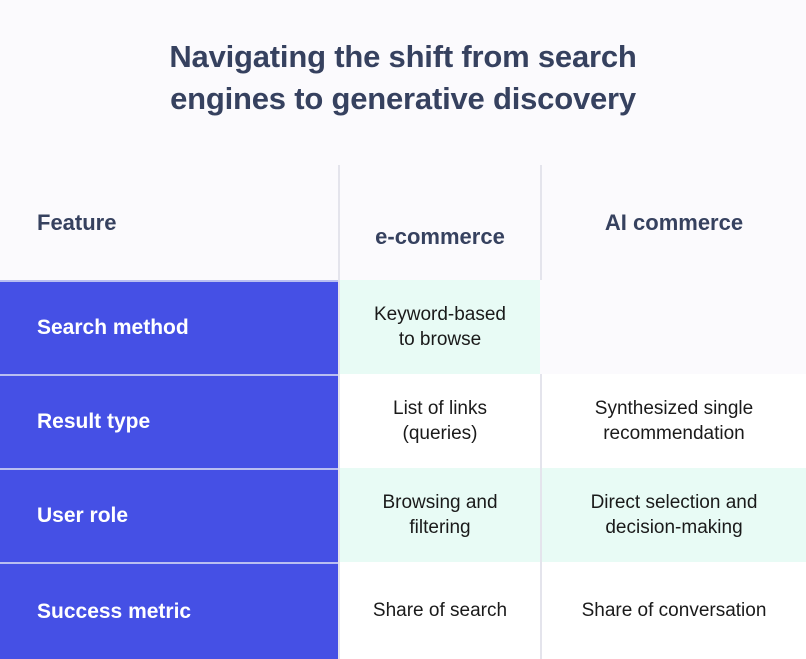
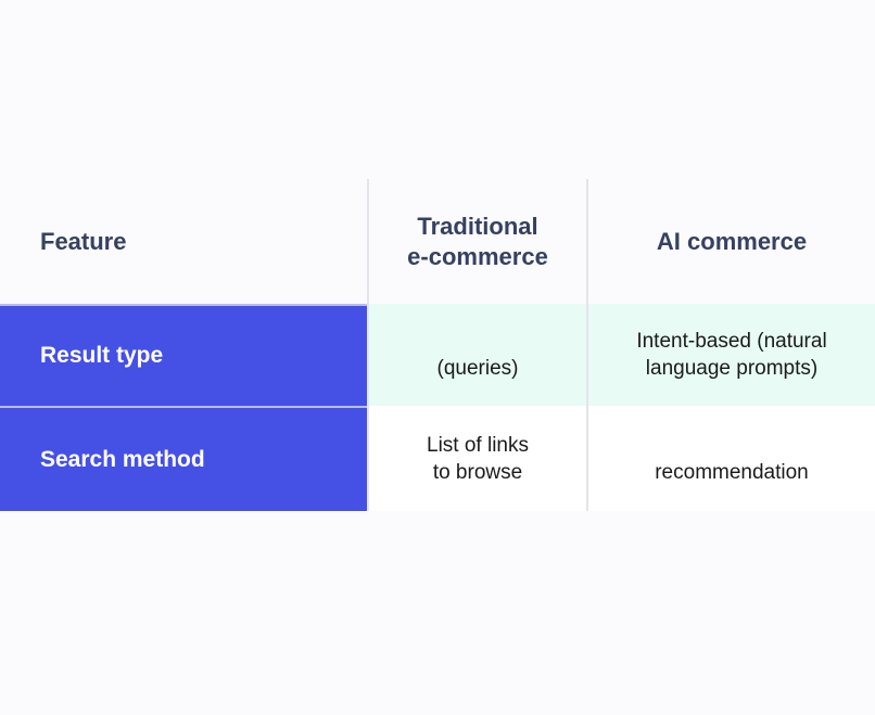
- Navigating the shift from search
- engines to generative discovery
  Feature
+ Traditional
  e-commerce
  AI commerce
- Search method
+ Result type
- Keyword-based
- to browse
+ (queries)
+ Intent-based (natural
+ language prompts)
- Result type
+ Search method
  List of links
- (queries)
+ to browse
- Synthesized single
  recommendation
- User role
- Browsing and
- filtering
- Direct selection and
- decision-making
- Success metric
- Share of search
- Share of conversation
